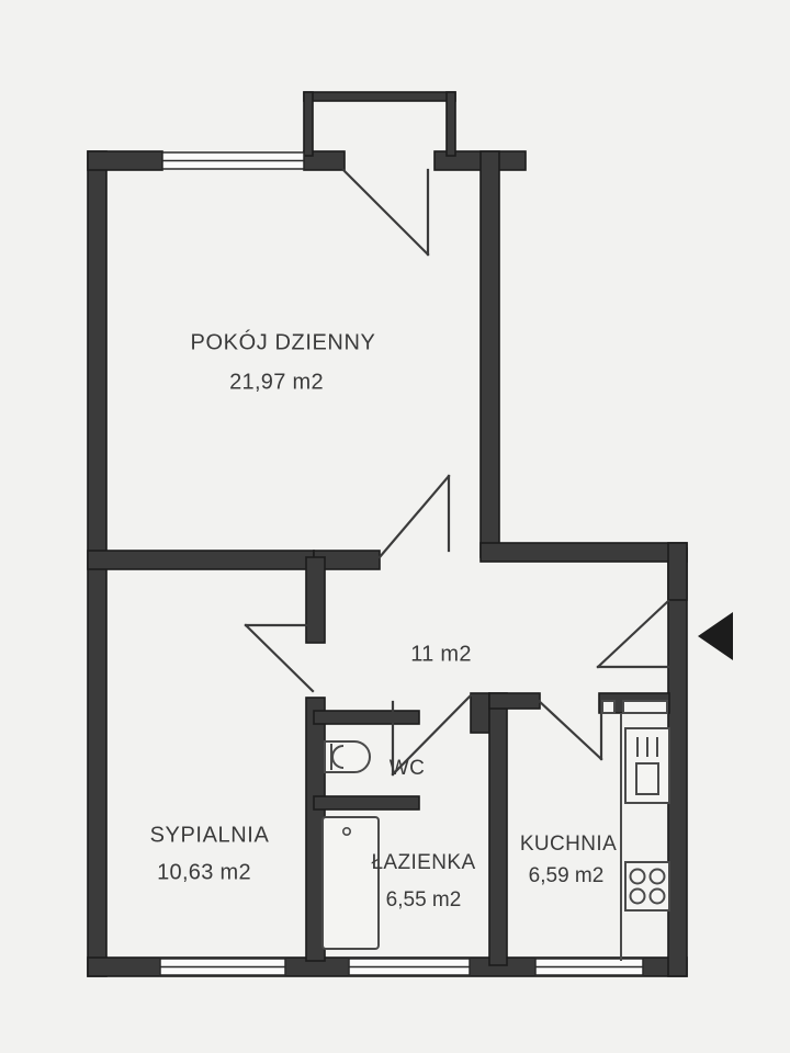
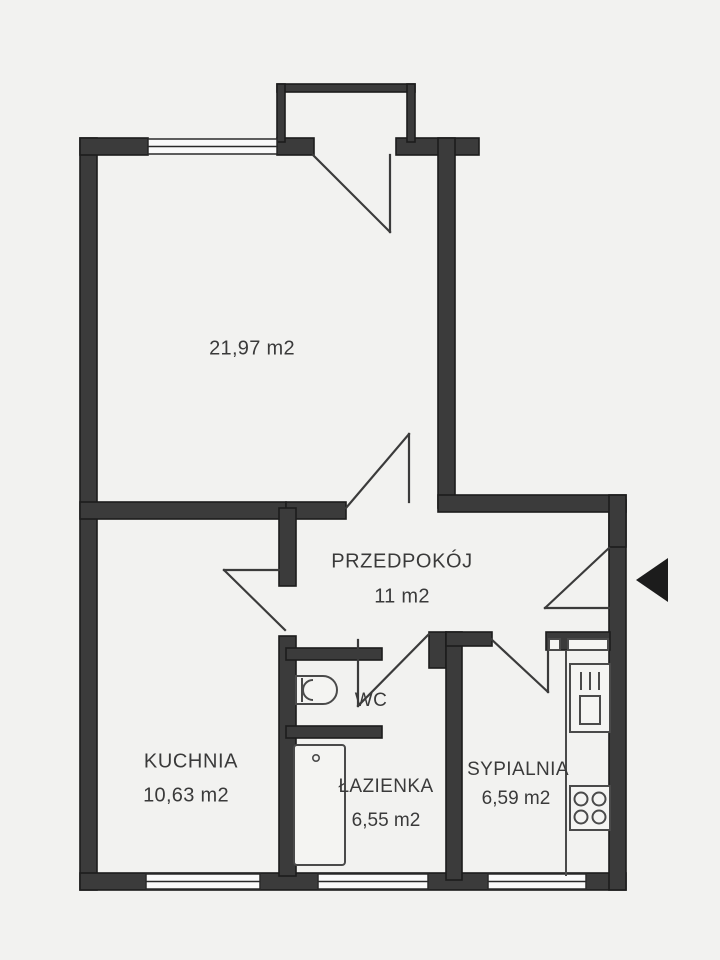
- POKÓJ DZIENNY
  21,97 m2
+ PRZEDPOKÓJ
  11 m2
- SYPIALNIA
+ KUCHNIA
  10,63 m2
  ŁAZIENKA
  6,55 m2
- KUCHNIA
+ SYPIALNIA
  6,59 m2
  WC
